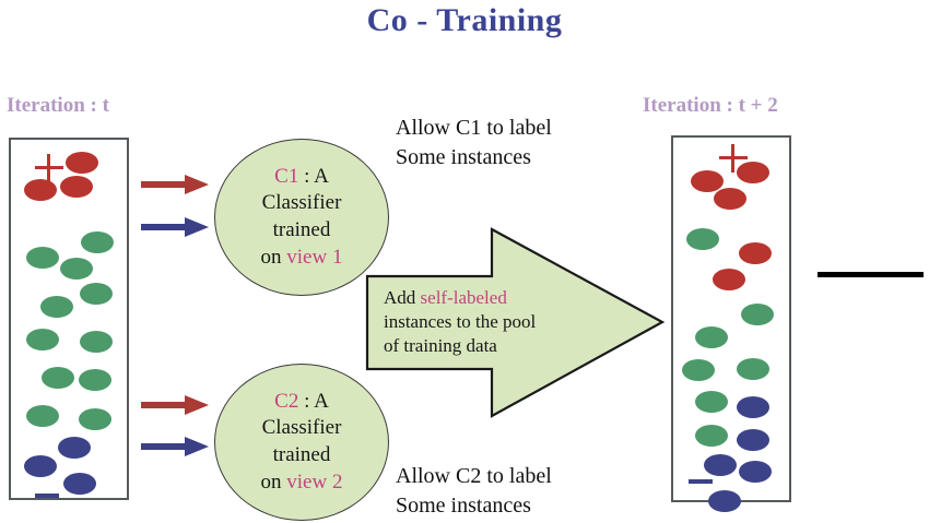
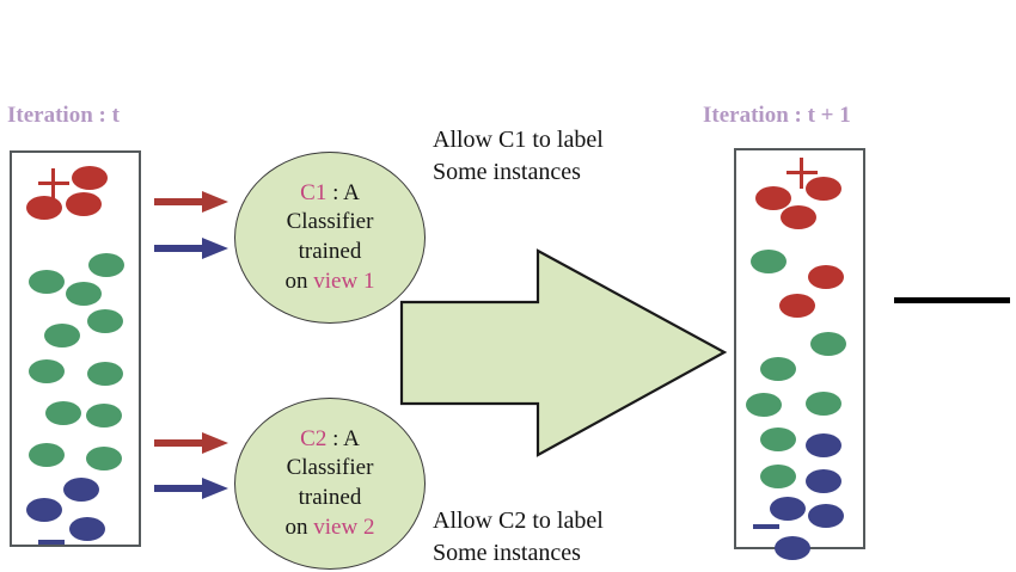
- Co - Training
  Iteration : t
- Iteration : t + 2
+ Iteration : t + 1
  C1 : A
  Classifier
  trained
  on view 1
  C2 : A
  Classifier
  trained
  on view 2
- Add self-labeled
- instances to the pool
- of training data
  Allow C1 to label
  Some instances
  Allow C2 to label
  Some instances
